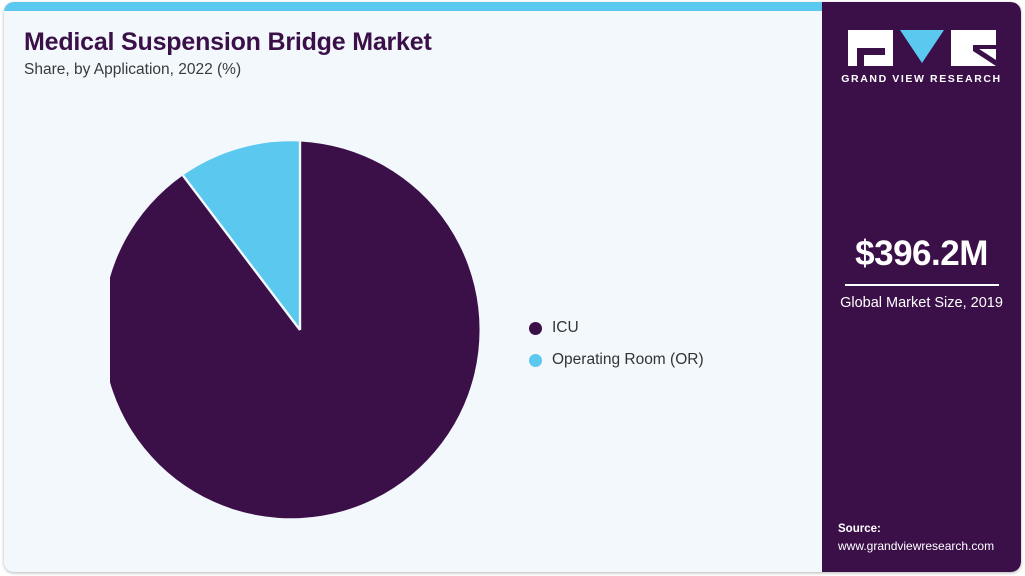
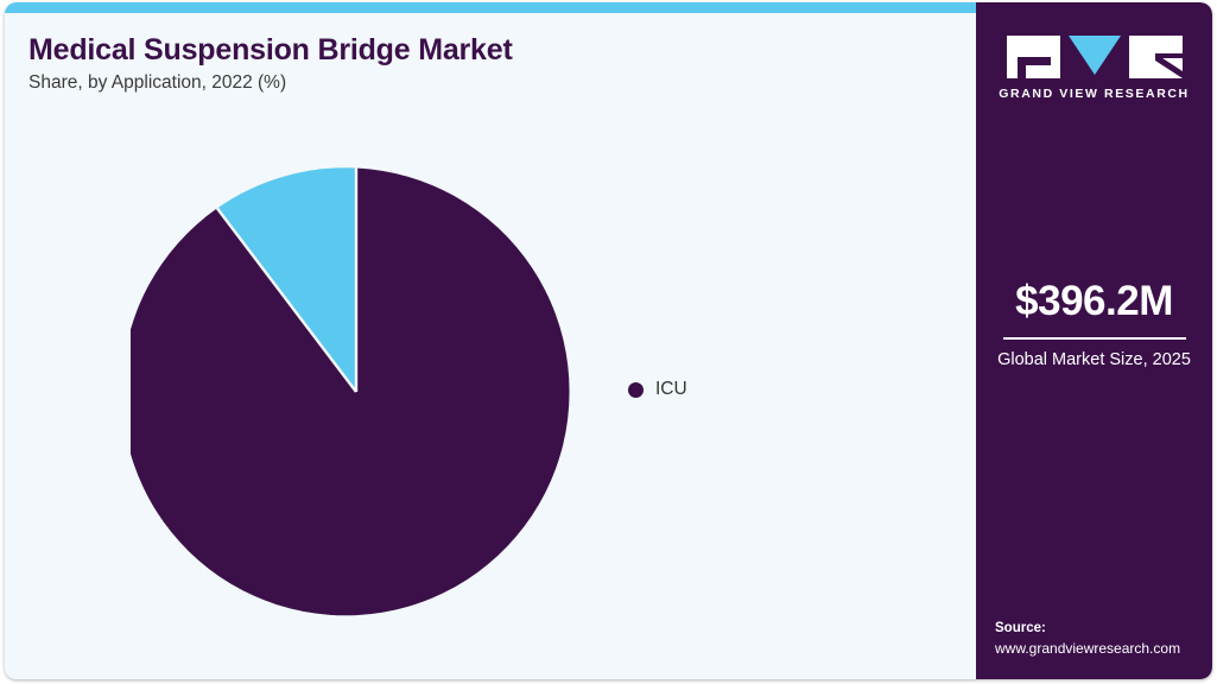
  Medical Suspension Bridge Market
  Share, by Application, 2022 (%)
  ICU
- Operating Room (OR)
  GRAND VIEW RESEARCH
  $396.2M
- Global Market Size, 2019
+ Global Market Size, 2025
  Source:
  www.grandviewresearch.com
